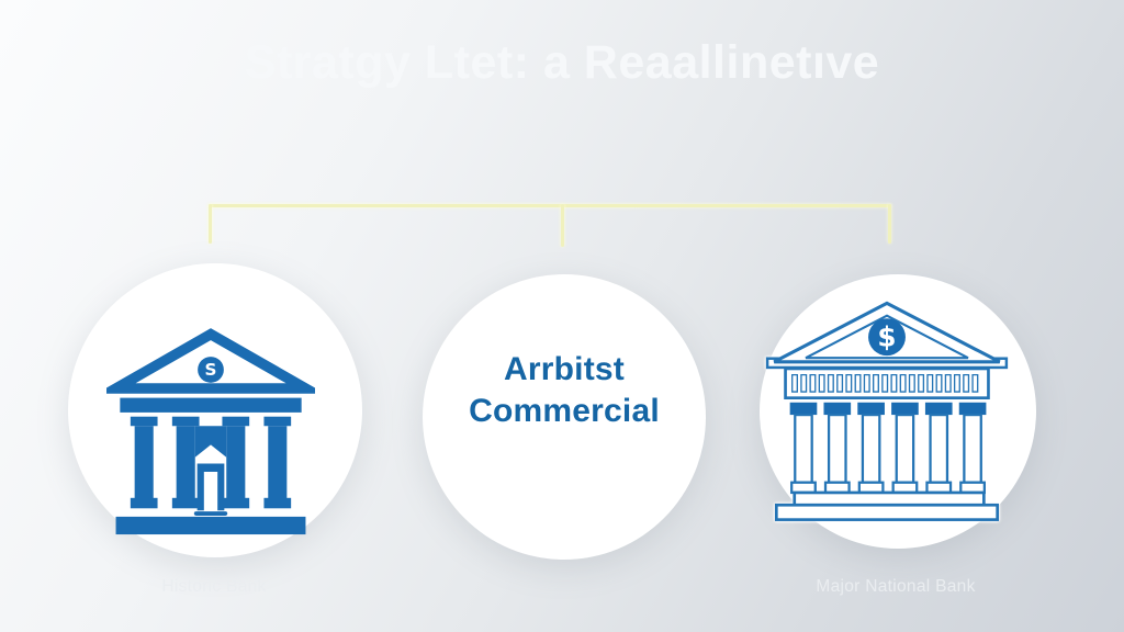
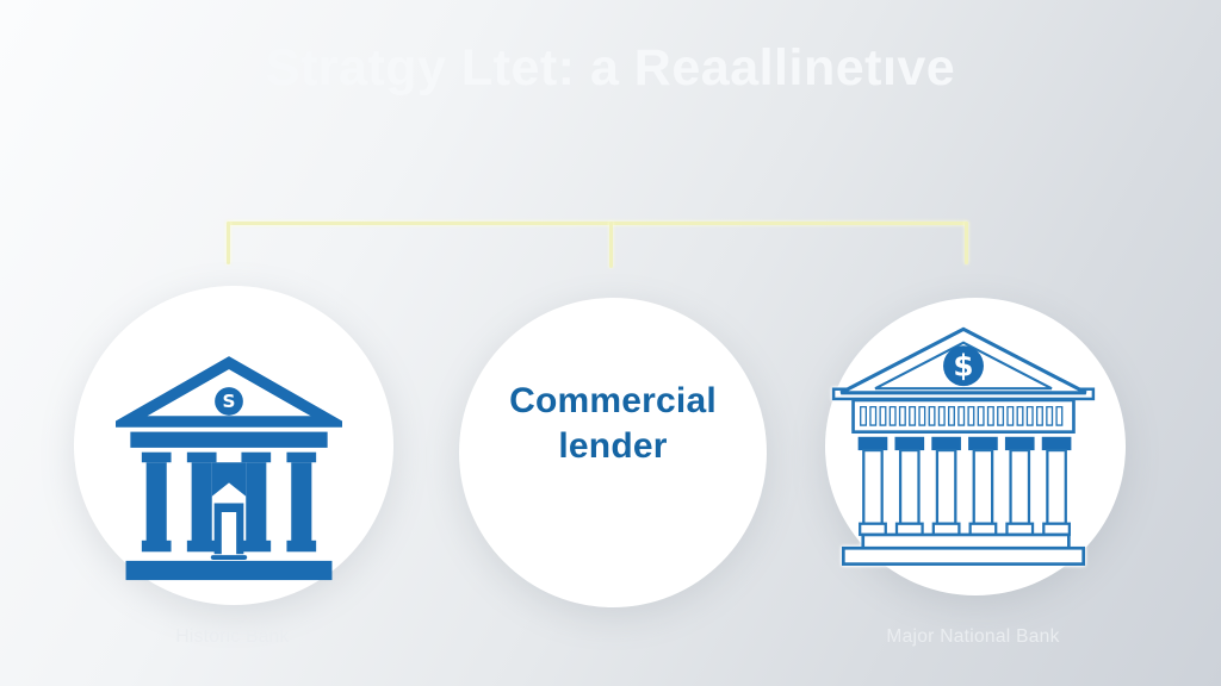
  S
- Arrbitst
  Commercial
+ lender
  $
  Major National Bank
